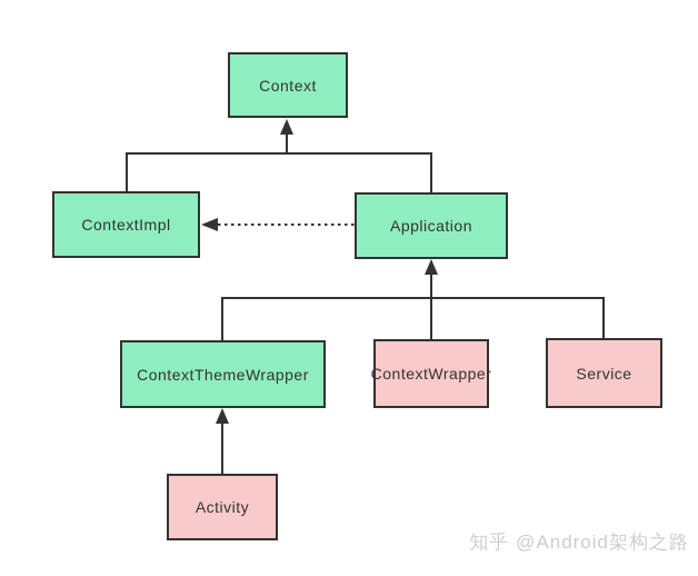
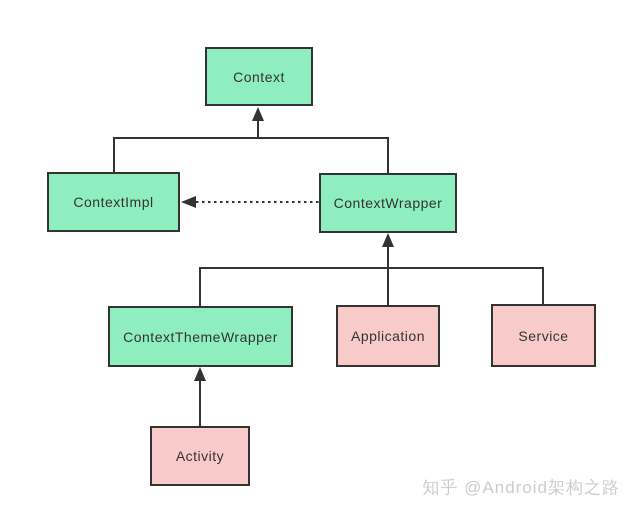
  Context
  ContextImpl
- Application
+ ContextWrapper
  ContextThemeWrapper
- ContextWrapper
+ Application
  Service
  Activity
  知乎 @Android架构之路
